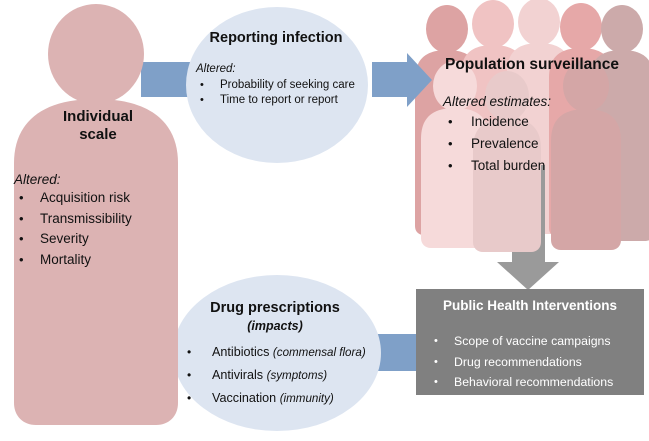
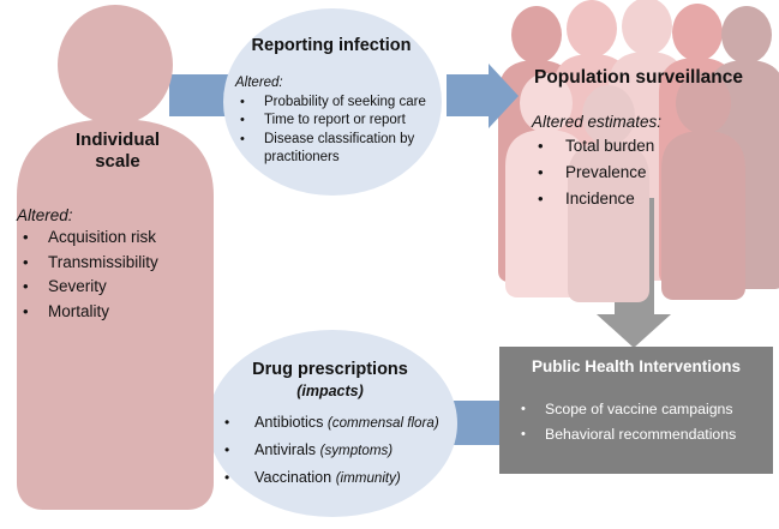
  Individual
  scale
  Altered:
  Acquisition risk
  Transmissibility
  Severity
  Mortality
  Reporting infection
  Altered:
  Probability of seeking care
  Time to report or report
+ Disease classification by practitioners
  Population surveillance
  Altered estimates:
- Incidence
+ Total burden
  Prevalence
- Total burden
+ Incidence
  Public Health Interventions
  Scope of vaccine campaigns
- Drug recommendations
  Behavioral recommendations
  Drug prescriptions
  (impacts)
  Antibiotics (commensal flora)
  Antivirals (symptoms)
  Vaccination (immunity)
